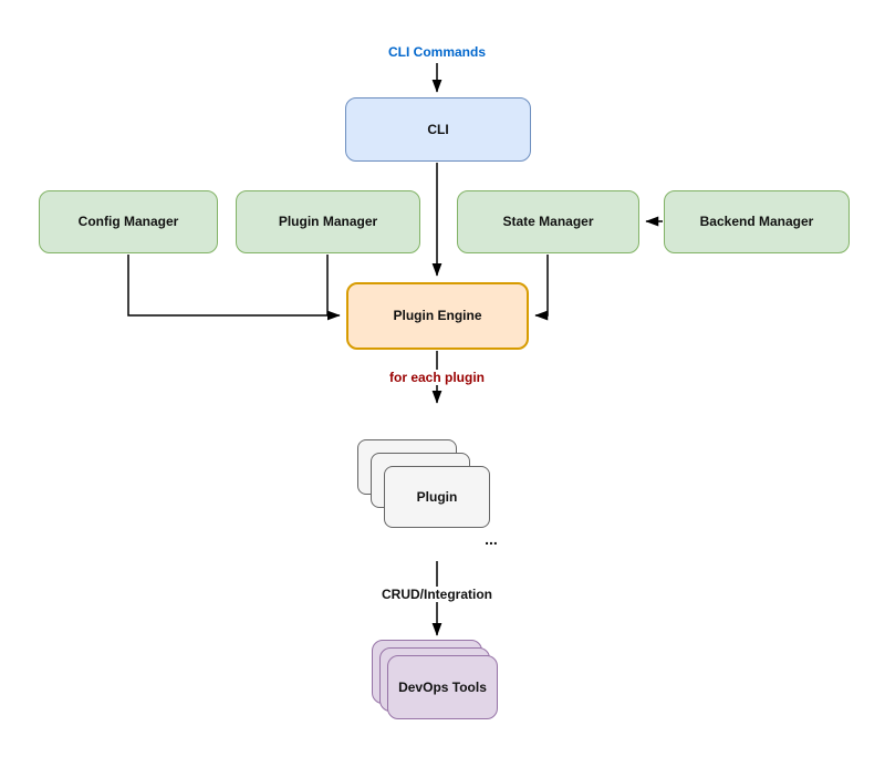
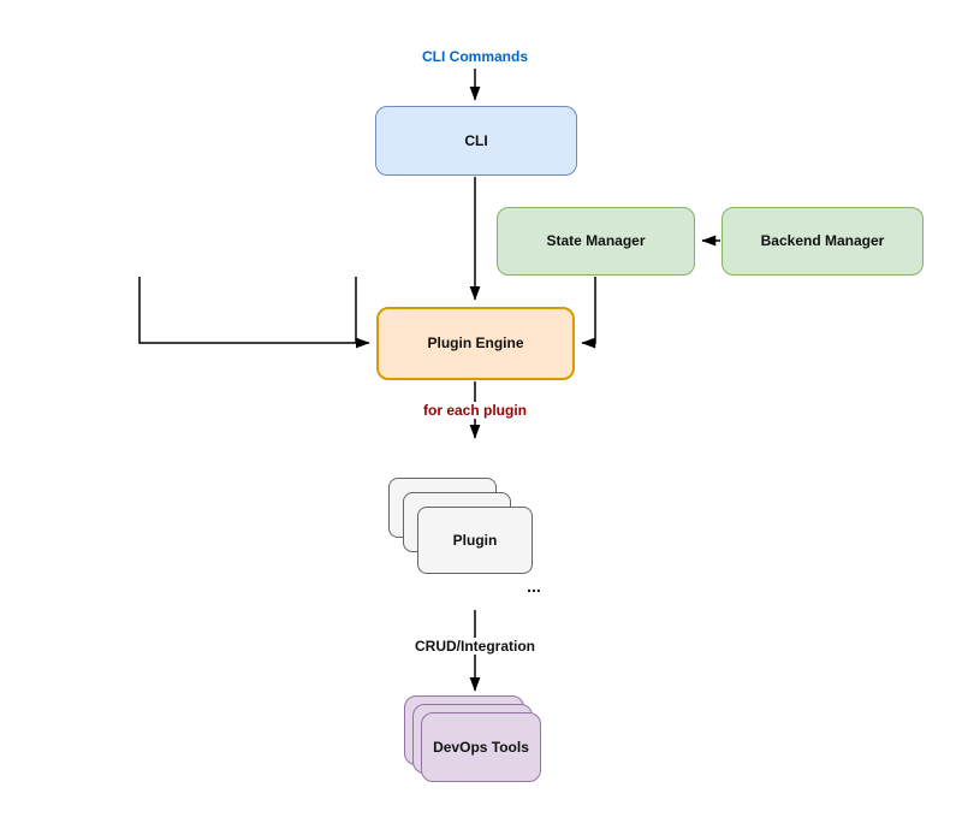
  CLI Commands
  for each plugin
  CRUD/Integration
  CLI
- Config Manager
- Plugin Manager
  State Manager
  Backend Manager
  Plugin Engine
  Plugin
  ...
  DevOps Tools
